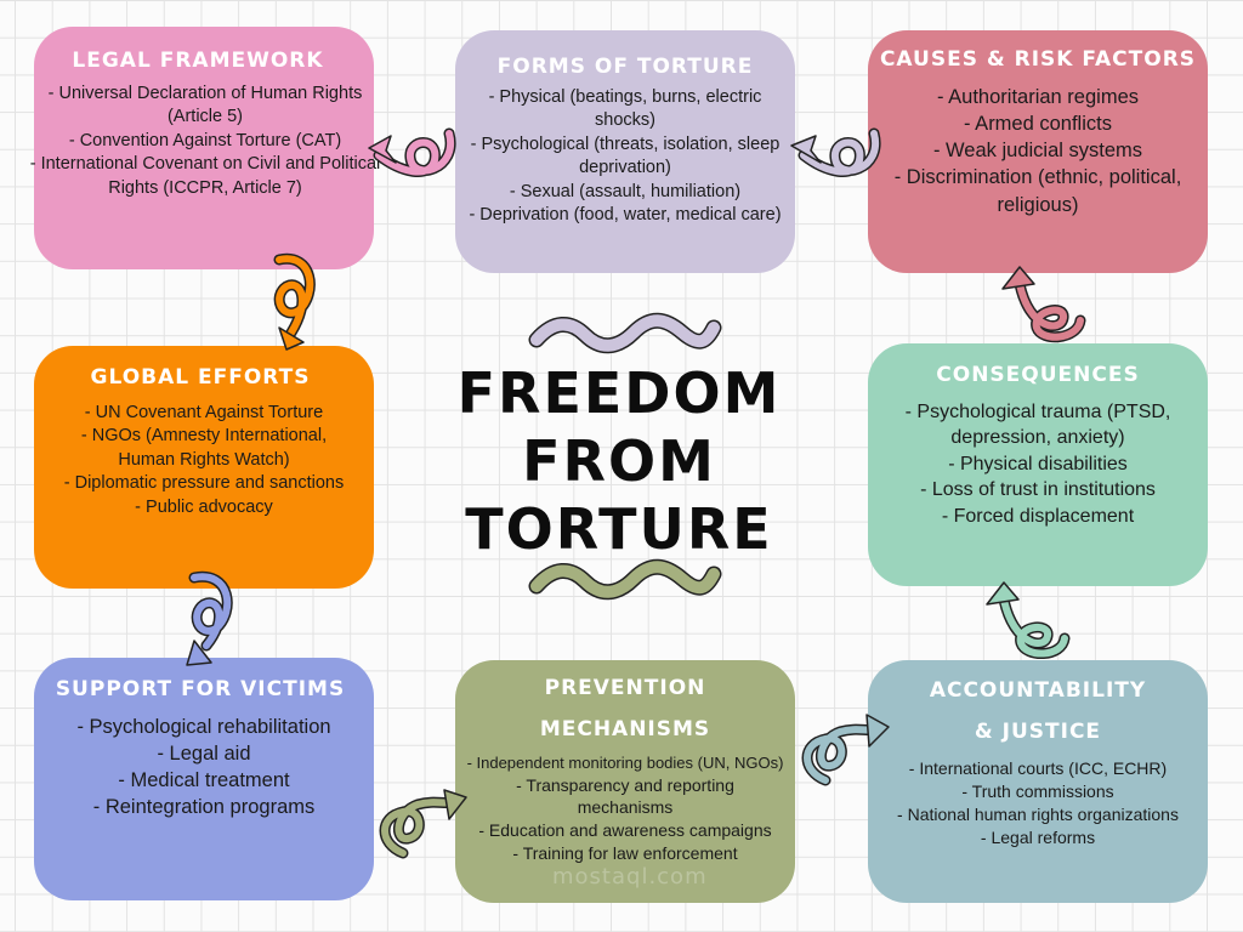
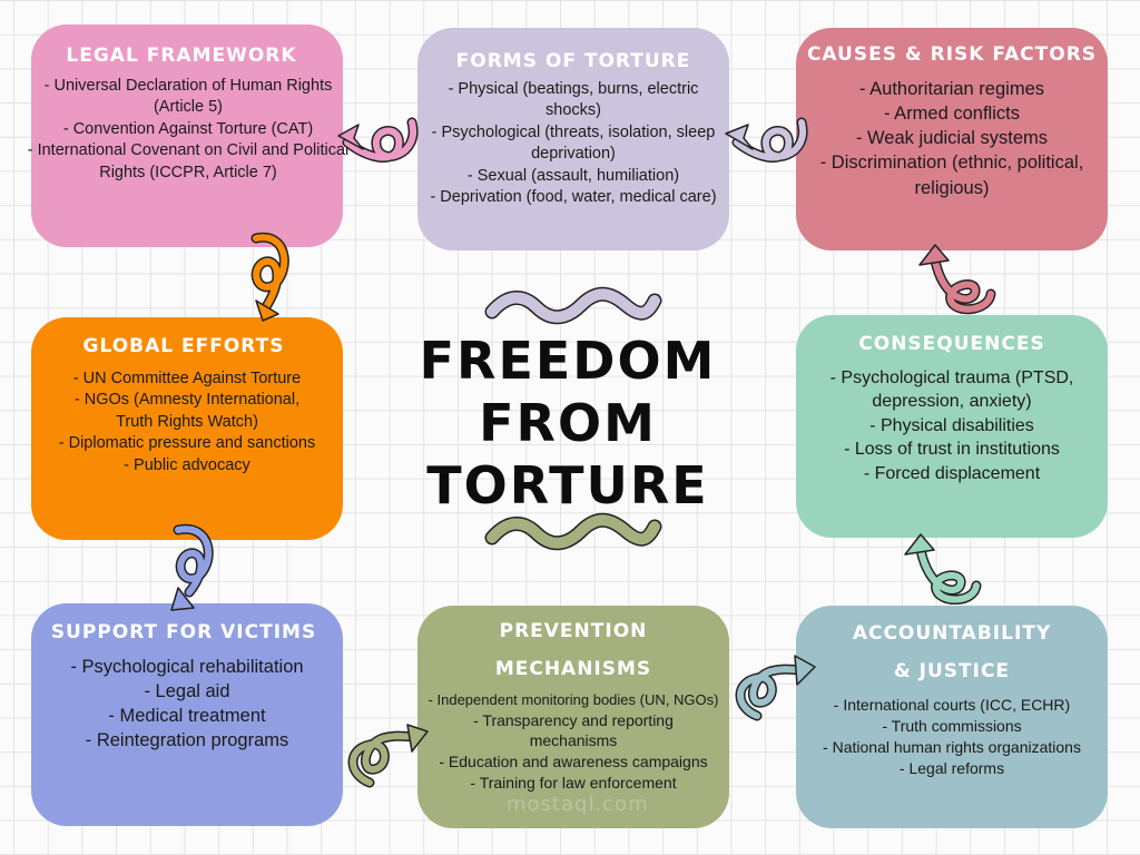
  FREEDOM
  FROM
  TORTURE
  LEGAL FRAMEWORK
  - Universal Declaration of Human Rights (Article 5)
  - Convention Against Torture (CAT)
  - International Covenant on Civil and Political Rights (ICCPR, Article 7)
  FORMS OF TORTURE
  - Physical (beatings, burns, electric shocks)
  - Psychological (threats, isolation, sleep deprivation)
  - Sexual (assault, humiliation)
  - Deprivation (food, water, medical care)
  CAUSES & RISK FACTORS
  - Authoritarian regimes
  - Armed conflicts
  - Weak judicial systems
  - Discrimination (ethnic, political, religious)
  GLOBAL EFFORTS
- - UN Covenant Against Torture
+ - UN Committee Against Torture
- - NGOs (Amnesty International, Human Rights Watch)
+ - NGOs (Amnesty International, Truth Rights Watch)
  - Diplomatic pressure and sanctions
  - Public advocacy
  CONSEQUENCES
  - Psychological trauma (PTSD, depression, anxiety)
  - Physical disabilities
  - Loss of trust in institutions
  - Forced displacement
  SUPPORT FOR VICTIMS
  - Psychological rehabilitation
  - Legal aid
  - Medical treatment
  - Reintegration programs
  PREVENTION MECHANISMS
  - Independent monitoring bodies (UN, NGOs)
  - Transparency and reporting mechanisms
  - Education and awareness campaigns
  - Training for law enforcement
  ACCOUNTABILITY & JUSTICE
  - International courts (ICC, ECHR)
  - Truth commissions
  - National human rights organizations
  - Legal reforms
  mostaql.com
